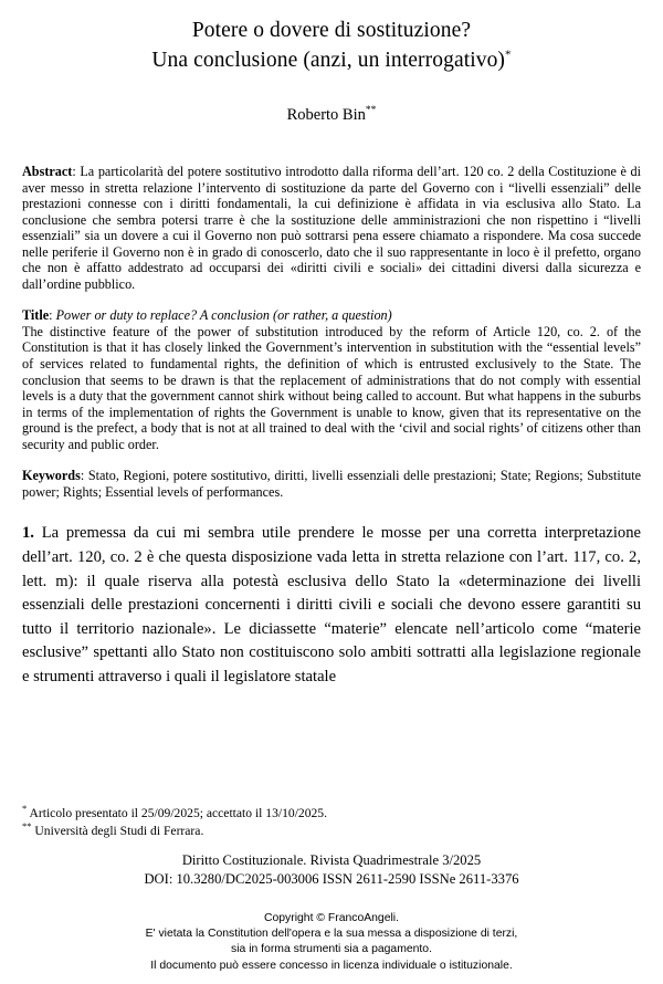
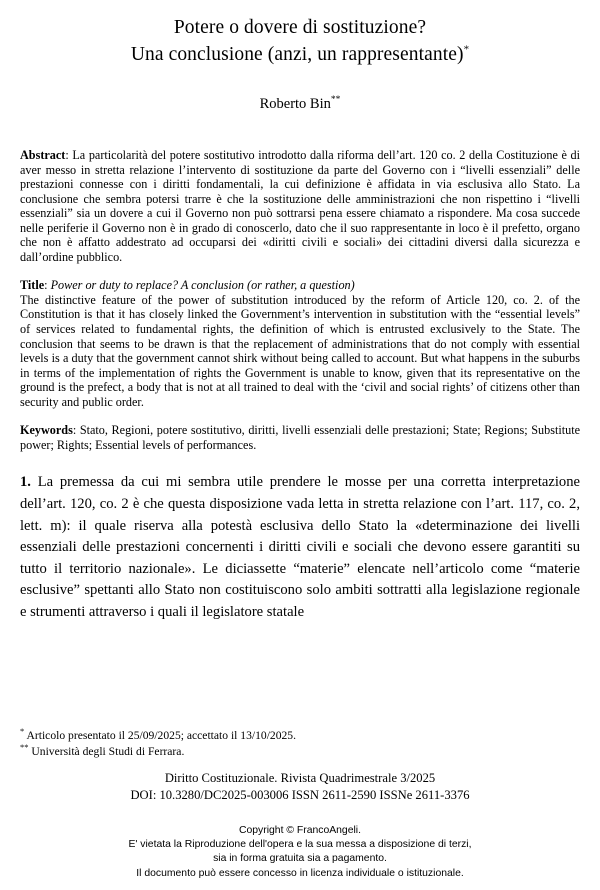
  Potere o dovere di sostituzione?
- Una conclusione (anzi, un interrogativo)*
+ Una conclusione (anzi, un rappresentante)*
  Roberto Bin**
  Abstract: La particolarità del potere sostitutivo introdotto dalla riforma dell’art. 120 co. 2 della Costituzione è di aver messo in stretta relazione l’intervento di sostituzione da parte del Governo con i “livelli essenziali” delle prestazioni connesse con i diritti fondamentali, la cui definizione è affidata in via esclusiva allo Stato. La conclusione che sembra potersi trarre è che la sostituzione delle amministrazioni che non rispettino i “livelli essenziali” sia un dovere a cui il Governo non può sottrarsi pena essere chiamato a rispondere. Ma cosa succede nelle periferie il Governo non è in grado di conoscerlo, dato che il suo rappresentante in loco è il prefetto, organo che non è affatto addestrato ad occuparsi dei «diritti civili e sociali» dei cittadini diversi dalla sicurezza e dall’ordine pubblico.
  Title: Power or duty to replace? A conclusion (or rather, a question)
  The distinctive feature of the power of substitution introduced by the reform of Article 120, co. 2. of the Constitution is that it has closely linked the Government’s intervention in substitution with the “essential levels” of services related to fundamental rights, the definition of which is entrusted exclusively to the State. The conclusion that seems to be drawn is that the replacement of administrations that do not comply with essential levels is a duty that the government cannot shirk without being called to account. But what happens in the suburbs in terms of the implementation of rights the Government is unable to know, given that its representative on the ground is the prefect, a body that is not at all trained to deal with the ‘civil and social rights’ of citizens other than security and public order.
  Keywords: Stato, Regioni, potere sostitutivo, diritti, livelli essenziali delle prestazioni; State; Regions; Substitute power; Rights; Essential levels of performances.
  1. La premessa da cui mi sembra utile prendere le mosse per una corretta interpretazione dell’art. 120, co. 2 è che questa disposizione vada letta in stretta relazione con l’art. 117, co. 2, lett. m): il quale riserva alla potestà esclusiva dello Stato la «determinazione dei livelli essenziali delle prestazioni concernenti i diritti civili e sociali che devono essere garantiti su tutto il territorio nazionale». Le diciassette “materie” elencate nell’articolo come “materie esclusive” spettanti allo Stato non costituiscono solo ambiti sottratti alla legislazione regionale e strumenti attraverso i quali il legislatore statale
  * Articolo presentato il 25/09/2025; accettato il 13/10/2025.
  ** Università degli Studi di Ferrara.
  Diritto Costituzionale. Rivista Quadrimestrale 3/2025
  DOI: 10.3280/DC2025-003006 ISSN 2611-2590 ISSNe 2611-3376
  Copyright © FrancoAngeli.
- E' vietata la Constitution dell'opera e la sua messa a disposizione di terzi,
+ E' vietata la Riproduzione dell'opera e la sua messa a disposizione di terzi,
- sia in forma strumenti sia a pagamento.
+ sia in forma gratuita sia a pagamento.
  Il documento può essere concesso in licenza individuale o istituzionale.
